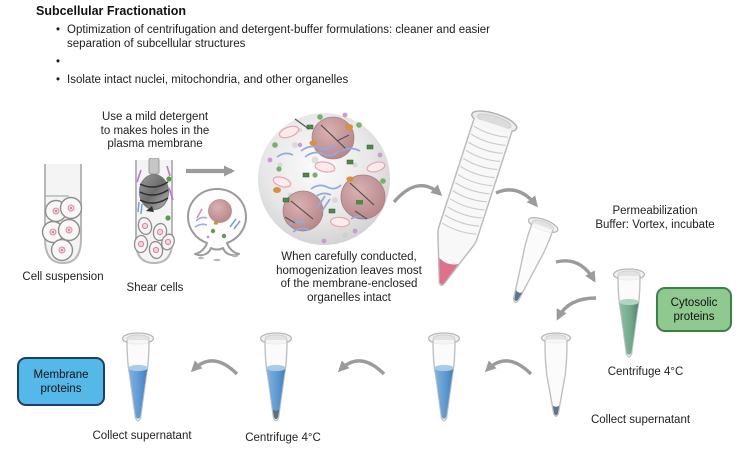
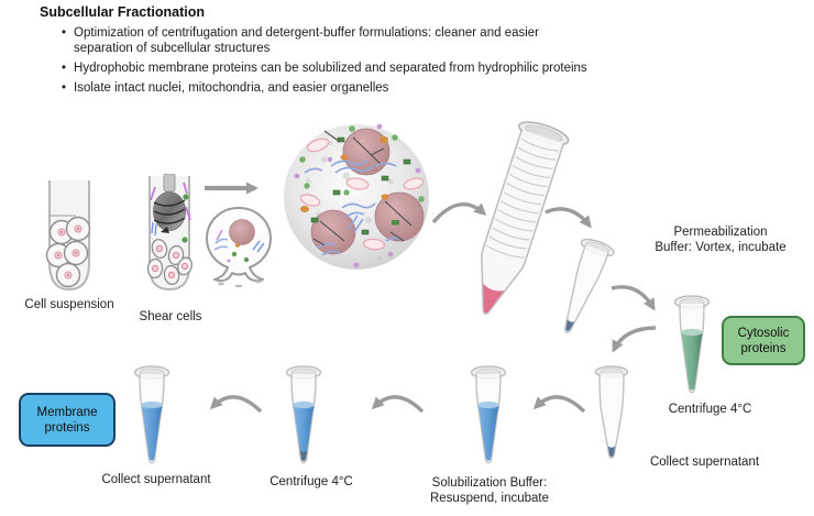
  Subcellular Fractionation
  •
  Optimization of centrifugation and detergent-buffer formulations: cleaner and easier
  separation of subcellular structures
  •
+ Hydrophobic membrane proteins can be solubilized and separated from hydrophilic proteins
  •
- Isolate intact nuclei, mitochondria, and other organelles
+ Isolate intact nuclei, mitochondria, and easier organelles
- Use a mild detergent
- to makes holes in the
- plasma membrane
  Cell suspension
  Shear cells
- When carefully conducted,
- homogenization leaves most
- of the membrane-enclosed
- organelles intact
  Permeabilization
  Buffer: Vortex, incubate
  Cytosolic
  proteins
  Centrifuge 4°C
  Collect supernatant
+ Solubilization Buffer:
+ Resuspend, incubate
  Centrifuge 4°C
  Collect supernatant
  Membrane
  proteins
